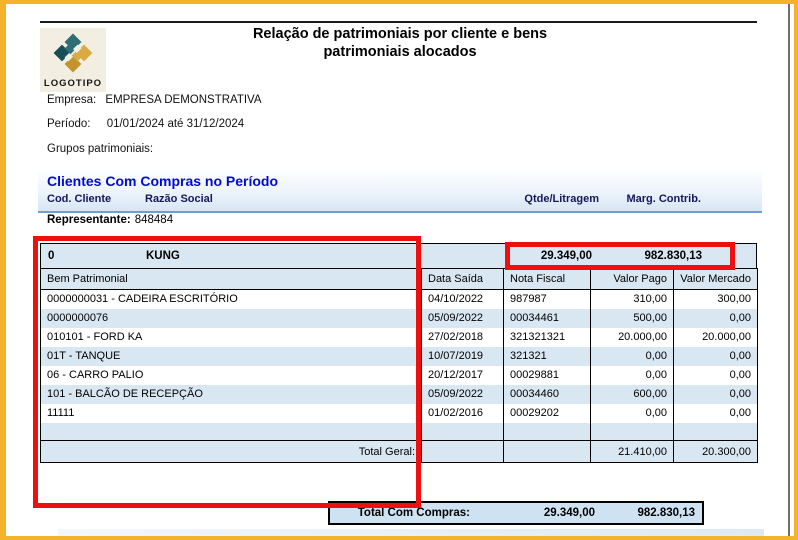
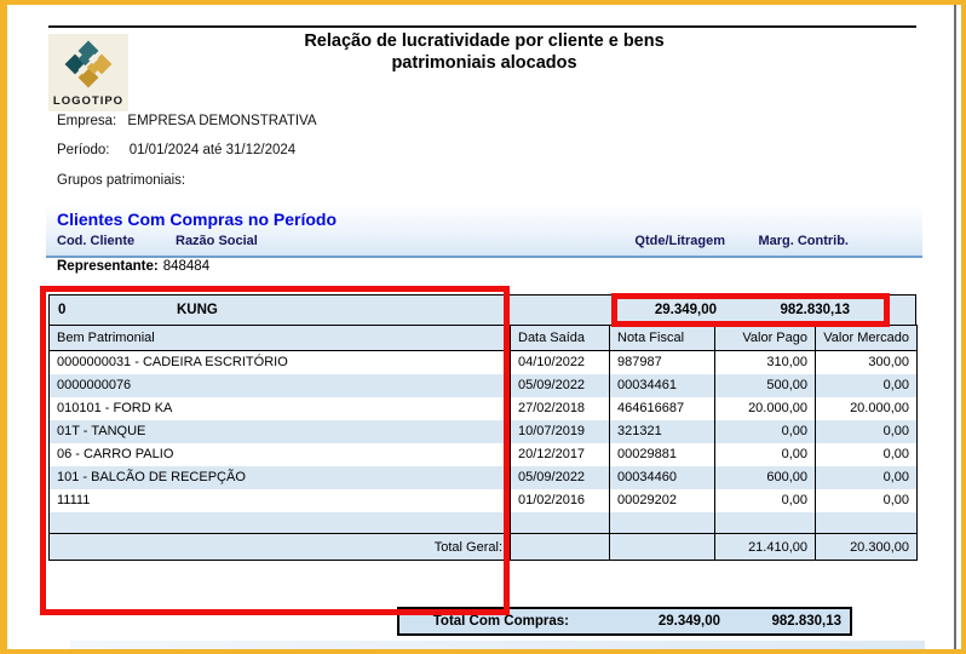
  LOGOTIPO
- Relação de patrimoniais por cliente e bens
+ Relação de lucratividade por cliente e bens
  patrimoniais alocados
  Empresa: EMPRESA DEMONSTRATIVA
  Período: 01/01/2024 até 31/12/2024
  Grupos patrimoniais:
  Clientes Com Compras no Período
  Cod. Cliente
  Razão Social
  Qtde/Litragem
  Marg. Contrib.
  Representante: 848484
  0
  KUNG
  29.349,00
  982.830,13
  Bem Patrimonial	Data Saída	Nota Fiscal	Valor Pago	Valor Mercado
  0000000031 - CADEIRA ESCRITÓRIO	04/10/2022	987987	310,00	300,00
  0000000076	05/09/2022	00034461	500,00	0,00
- 010101 - FORD KA	27/02/2018	321321321	20.000,00	20.000,00
+ 010101 - FORD KA	27/02/2018	464616687	20.000,00	20.000,00
  01T - TANQUE	10/07/2019	321321	0,00	0,00
  06 - CARRO PALIO	20/12/2017	00029881	0,00	0,00
  101 - BALCÃO DE RECEPÇÃO	05/09/2022	00034460	600,00	0,00
  11111	01/02/2016	00029202	0,00	0,00
  Total Geral:			21.410,00	20.300,00
  Total Com Compras:
  29.349,00
  982.830,13
